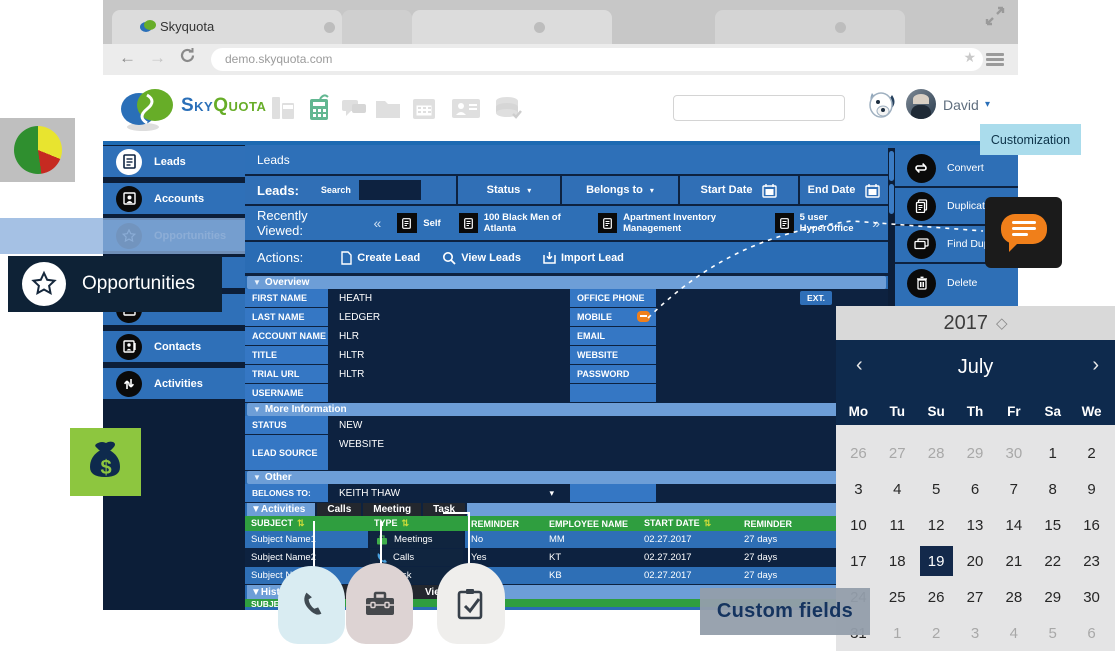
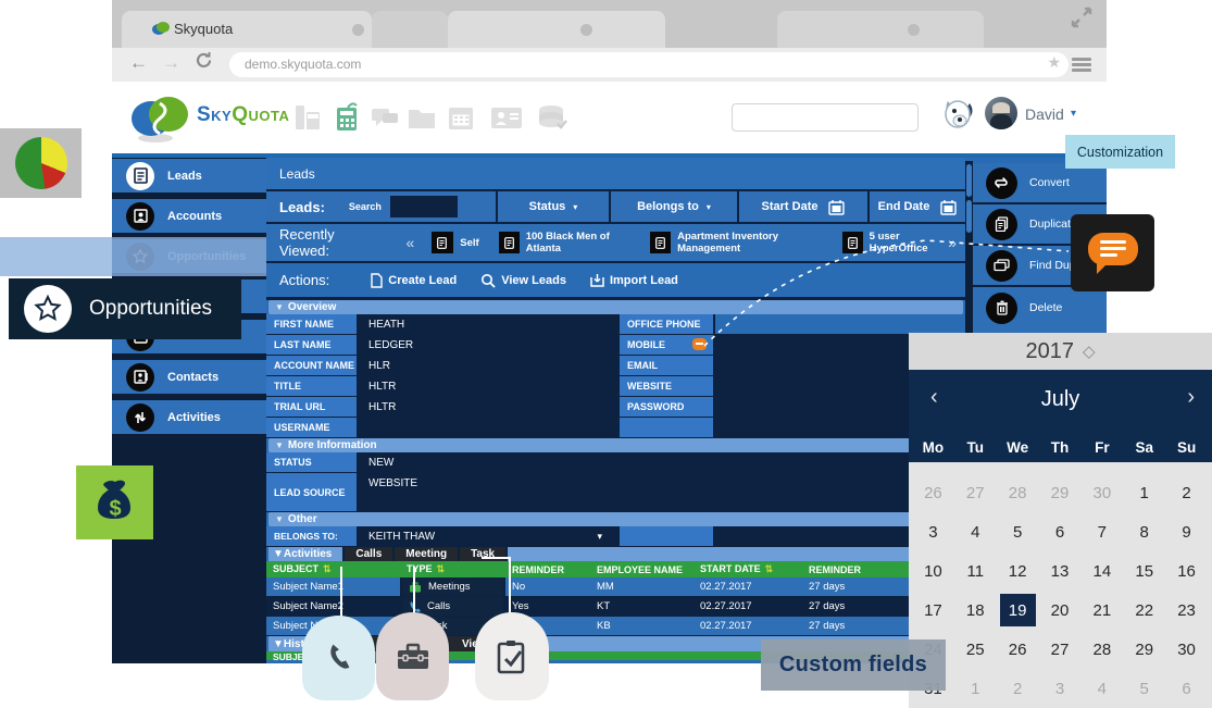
  Skyquota
  ←
  →
  demo.skyquota.com
  ★
  SkyQuota
  David
  ▾
  Leads
  Accounts
  Contacts
  Activities
  Leads
  Leads:
  Search
  Status
  ▾
  Belongs to
  ▾
  Start Date
  End Date
  Recently Viewed:
  «
  Self
  100 Black Men of Atlanta
  Apartment Inventory Management
  5 user HyperOffice
  Actions:
  Create Lead
  View Leads
  Import Lead
  ▼
  Overview
  FIRST NAME
  HEATH
  OFFICE PHONE
- EXT.
  LAST NAME
  LEDGER
  MOBILE
  ACCOUNT NAME
  HLR
  EMAIL
  TITLE
  HLTR
  WEBSITE
  TRIAL URL
  HLTR
  PASSWORD
  USERNAME
  ▼
  More Information
  STATUS
  NEW
  LEAD SOURCE
  WEBSITE
  ▼
  Other
  BELONGS TO:
  KEITH THAW
  ▾
  ▼
  Activities
  Calls
  Meeting
  Task
  SUBJECT ⇅
  TYPE ⇅
  REMINDER
  EMPLOYEE NAME
  START DATE ⇅
  REMINDER
  Subject Name
  Meetings
  No
  MM
  02.27.2017
  27 days
  Subject Name
  Calls
  Yes
  KT
  02.27.2017
  27 days
  KB
  02.27.2017
  27 days
  ▼
  Convert
  Duplicat
  Delete
  Opportunities
  $
  Customization
  2017
  ◇
  ‹
  July
  ›
  Mo
  Tu
- Su
+ We
  Th
  Fr
  Sa
- We
+ Su
  26
  27
  28
  29
  30
  1
  2
  3
  4
  5
  6
  7
  8
  9
  10
  11
  12
  13
  14
  15
  16
  17
  18
  19
  20
  21
  22
  23
  25
  26
  27
  28
  29
  30
  1
  2
  3
  4
  5
  6
  Custom fields
